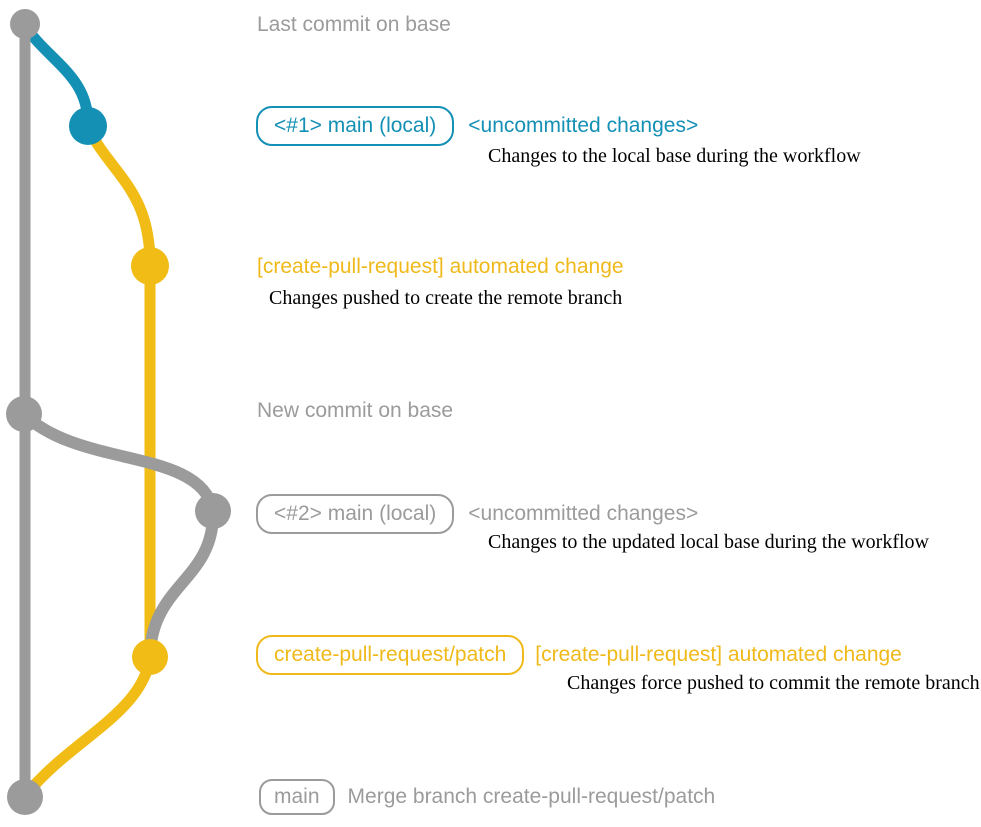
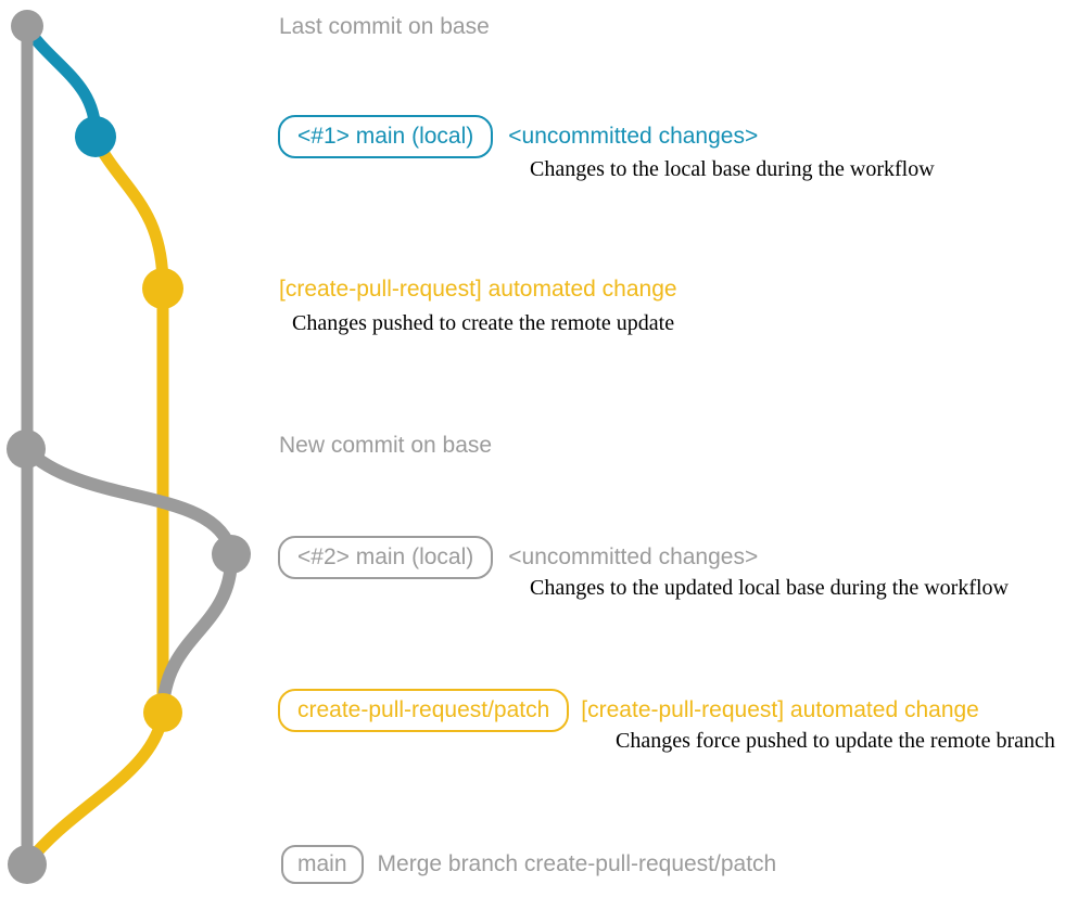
  Last commit on base
  <#1> main (local)
  <uncommitted changes>
  Changes to the local base during the workflow
  [create-pull-request] automated change
- Changes pushed to create the remote branch
+ Changes pushed to create the remote update
  New commit on base
  <#2> main (local)
  <uncommitted changes>
  Changes to the updated local base during the workflow
  create-pull-request/patch
  [create-pull-request] automated change
- Changes force pushed to commit the remote branch
+ Changes force pushed to update the remote branch
  main
  Merge branch create-pull-request/patch
